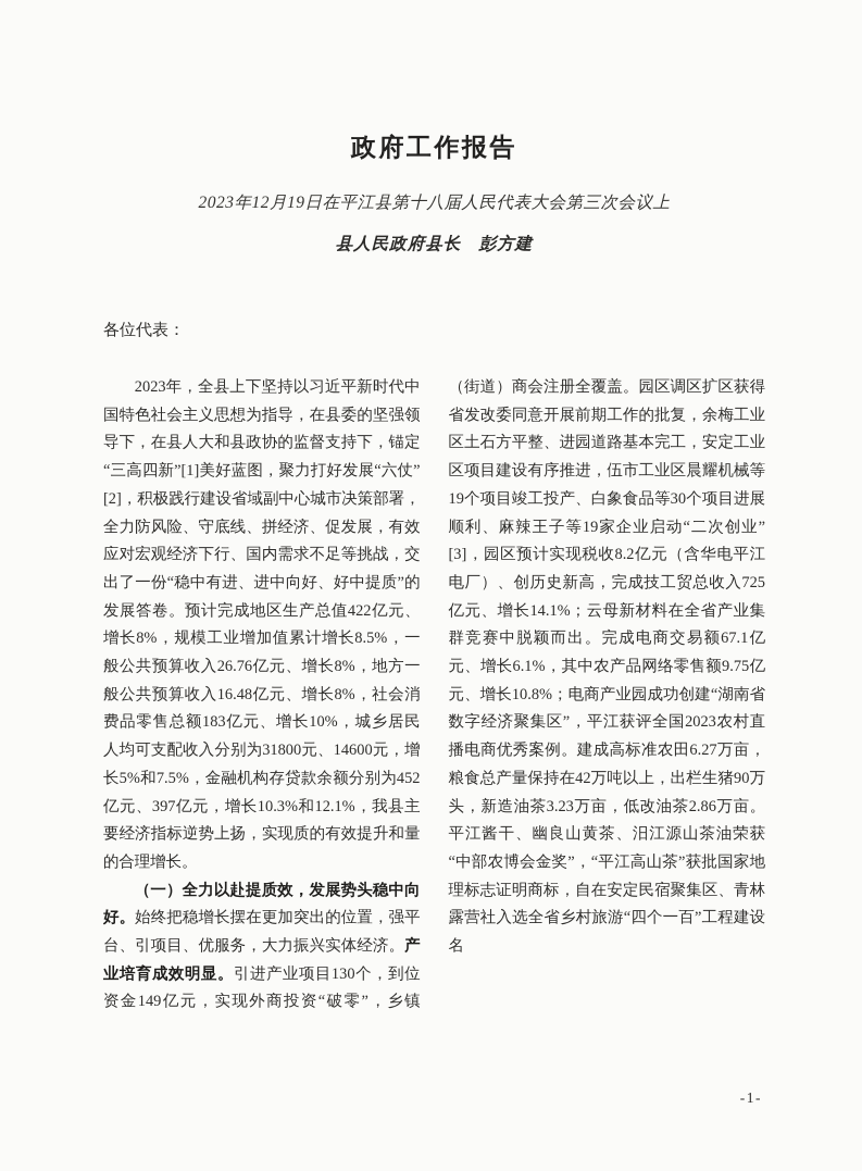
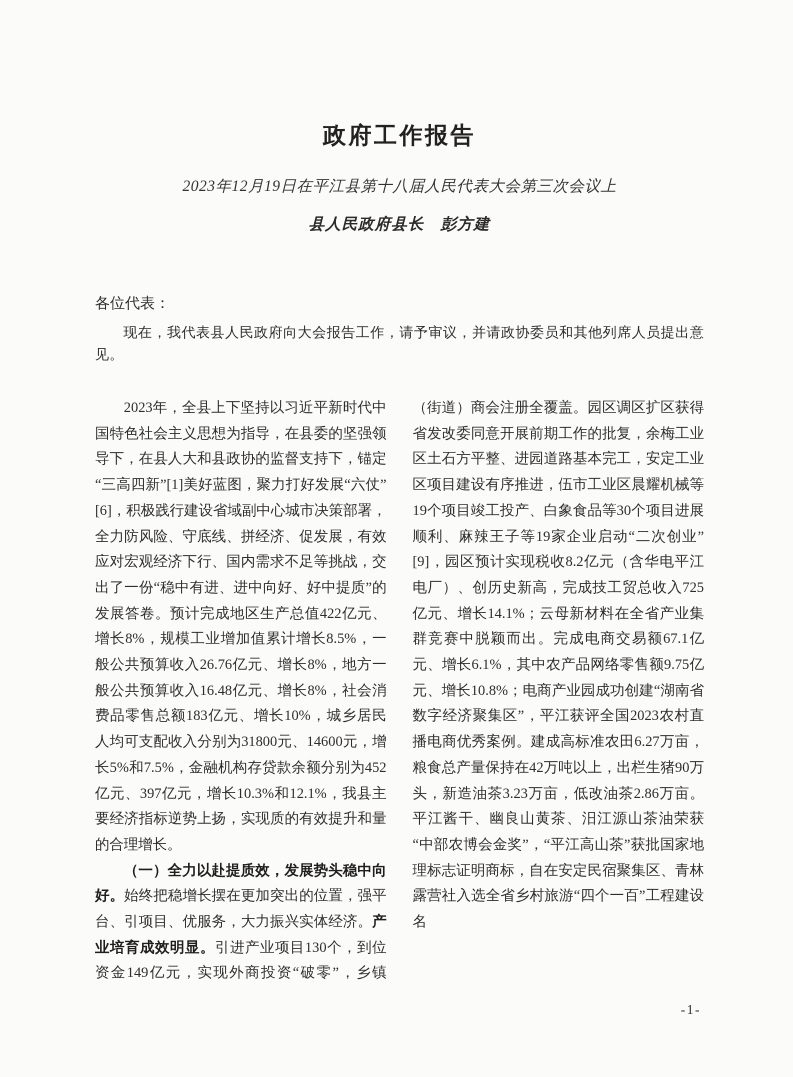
  政府工作报告
  2023年12月19日在平江县第十八届人民代表大会第三次会议上
  县人民政府县长 彭方建
  各位代表：
+ 现在，我代表县人民政府向大会报告工作，请予审议，并请政协委员和其他列席人员提出意见。
- 2023年，全县上下坚持以习近平新时代中国特色社会主义思想为指导，在县委的坚强领导下，在县人大和县政协的监督支持下，锚定“三高四新”[1]美好蓝图，聚力打好发展“六仗”[2]，积极践行建设省域副中心城市决策部署，全力防风险、守底线、拼经济、促发展，有效应对宏观经济下行、国内需求不足等挑战，交出了一份“稳中有进、进中向好、好中提质”的发展答卷。预计完成地区生产总值422亿元、增长8%，规模工业增加值累计增长8.5%，一般公共预算收入26.76亿元、增长8%，地方一般公共预算收入16.48亿元、增长8%，社会消费品零售总额183亿元、增长10%，城乡居民人均可支配收入分别为31800元、14600元，增长5%和7.5%，金融机构存贷款余额分别为452亿元、397亿元，增长10.3%和12.1%，我县主要经济指标逆势上扬，实现质的有效提升和量的合理增长。
+ 2023年，全县上下坚持以习近平新时代中国特色社会主义思想为指导，在县委的坚强领导下，在县人大和县政协的监督支持下，锚定“三高四新”[1]美好蓝图，聚力打好发展“六仗”[6]，积极践行建设省域副中心城市决策部署，全力防风险、守底线、拼经济、促发展，有效应对宏观经济下行、国内需求不足等挑战，交出了一份“稳中有进、进中向好、好中提质”的发展答卷。预计完成地区生产总值422亿元、增长8%，规模工业增加值累计增长8.5%，一般公共预算收入26.76亿元、增长8%，地方一般公共预算收入16.48亿元、增长8%，社会消费品零售总额183亿元、增长10%，城乡居民人均可支配收入分别为31800元、14600元，增长5%和7.5%，金融机构存贷款余额分别为452亿元、397亿元，增长10.3%和12.1%，我县主要经济指标逆势上扬，实现质的有效提升和量的合理增长。
- （一）全力以赴提质效，发展势头稳中向好。始终把稳增长摆在更加突出的位置，强平台、引项目、优服务，大力振兴实体经济。产业培育成效明显。引进产业项目130个，到位资金149亿元，实现外商投资“破零”，乡镇（街道）商会注册全覆盖。园区调区扩区获得省发改委同意开展前期工作的批复，余梅工业区土石方平整、进园道路基本完工，安定工业区项目建设有序推进，伍市工业区晨耀机械等19个项目竣工投产、白象食品等30个项目进展顺利、麻辣王子等19家企业启动“二次创业”[3]，园区预计实现税收8.2亿元（含华电平江电厂）、创历史新高，完成技工贸总收入725亿元、增长14.1%；云母新材料在全省产业集群竞赛中脱颖而出。完成电商交易额67.1亿元、增长6.1%，其中农产品网络零售额9.75亿元、增长10.8%；电商产业园成功创建“湖南省数字经济聚集区”，平江获评全国2023农村直播电商优秀案例。建成高标准农田6.27万亩，粮食总产量保持在42万吨以上，出栏生猪90万头，新造油茶3.23万亩，低改油茶2.86万亩。平江酱干、幽良山黄茶、汨江源山茶油荣获“中部农博会金奖”，“平江高山茶”获批国家地理标志证明商标，自在安定民宿聚集区、青林露营社入选全省乡村旅游“四个一百”工程建设名
+ （一）全力以赴提质效，发展势头稳中向好。始终把稳增长摆在更加突出的位置，强平台、引项目、优服务，大力振兴实体经济。产业培育成效明显。引进产业项目130个，到位资金149亿元，实现外商投资“破零”，乡镇（街道）商会注册全覆盖。园区调区扩区获得省发改委同意开展前期工作的批复，余梅工业区土石方平整、进园道路基本完工，安定工业区项目建设有序推进，伍市工业区晨耀机械等19个项目竣工投产、白象食品等30个项目进展顺利、麻辣王子等19家企业启动“二次创业”[9]，园区预计实现税收8.2亿元（含华电平江电厂）、创历史新高，完成技工贸总收入725亿元、增长14.1%；云母新材料在全省产业集群竞赛中脱颖而出。完成电商交易额67.1亿元、增长6.1%，其中农产品网络零售额9.75亿元、增长10.8%；电商产业园成功创建“湖南省数字经济聚集区”，平江获评全国2023农村直播电商优秀案例。建成高标准农田6.27万亩，粮食总产量保持在42万吨以上，出栏生猪90万头，新造油茶3.23万亩，低改油茶2.86万亩。平江酱干、幽良山黄茶、汨江源山茶油荣获“中部农博会金奖”，“平江高山茶”获批国家地理标志证明商标，自在安定民宿聚集区、青林露营社入选全省乡村旅游“四个一百”工程建设名
  -1-
